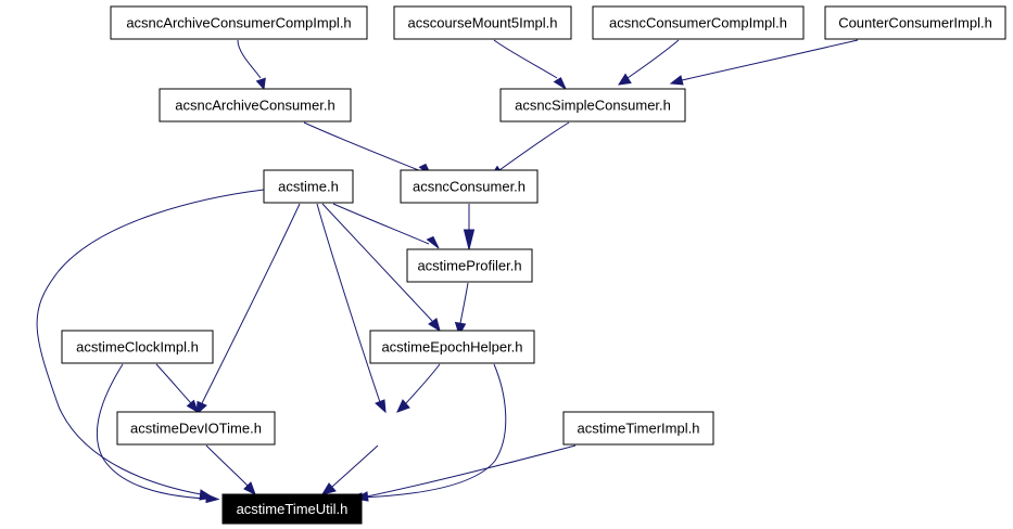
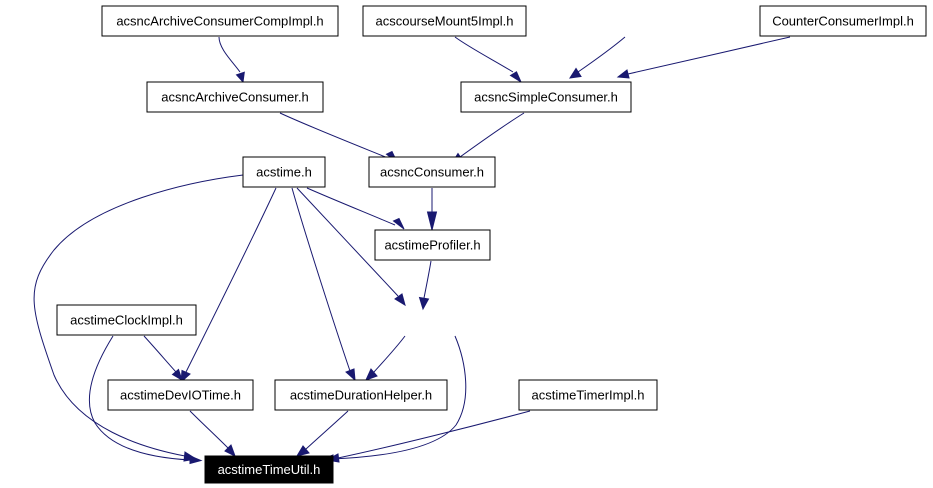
  acsncArchiveConsumerCompImpl.h
  acscourseMount5Impl.h
- acsncConsumerCompImpl.h
  CounterConsumerImpl.h
  acsncArchiveConsumer.h
  acsncSimpleConsumer.h
  acstime.h
  acsncConsumer.h
  acstimeProfiler.h
  acstimeClockImpl.h
- acstimeEpochHelper.h
  acstimeDevIOTime.h
+ acstimeDurationHelper.h
  acstimeTimerImpl.h
  acstimeTimeUtil.h
